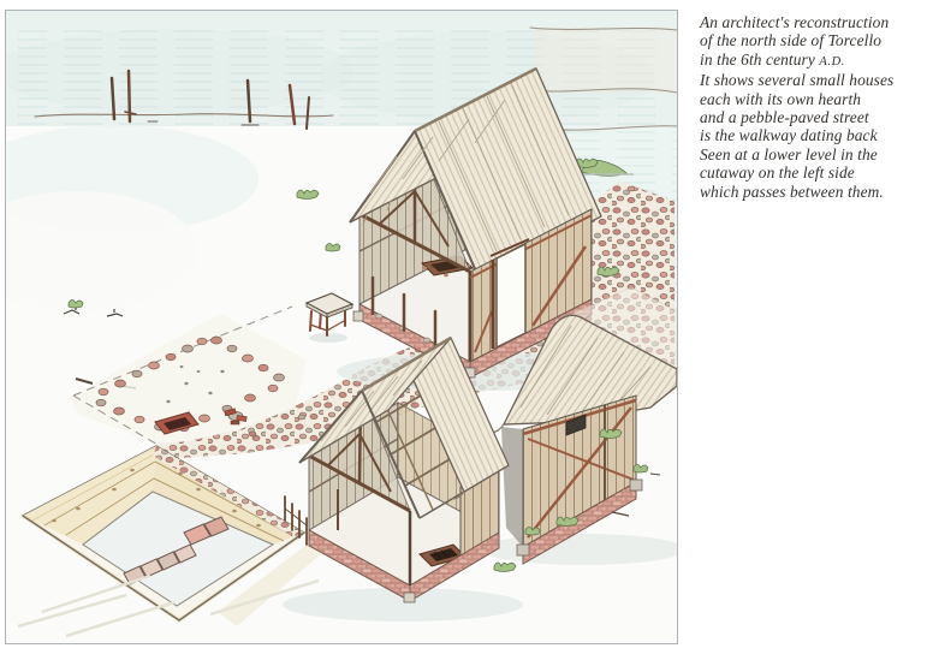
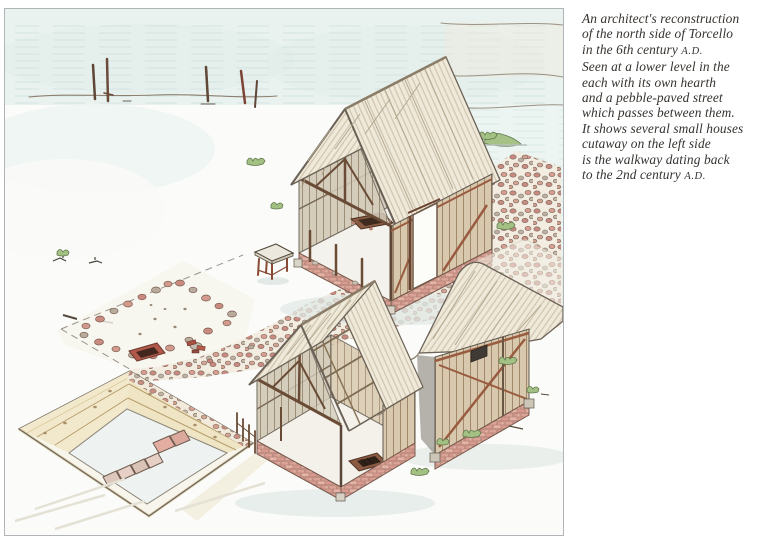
  An architect's reconstruction
  of the north side of Torcello
  in the 6th century A.D.
- It shows several small houses
+ Seen at a lower level in the
  each with its own hearth
  and a pebble-paved street
- is the walkway dating back
+ which passes between them.
- Seen at a lower level in the
+ It shows several small houses
  cutaway on the left side
- which passes between them.
+ is the walkway dating back
+ to the 2nd century A.D.
